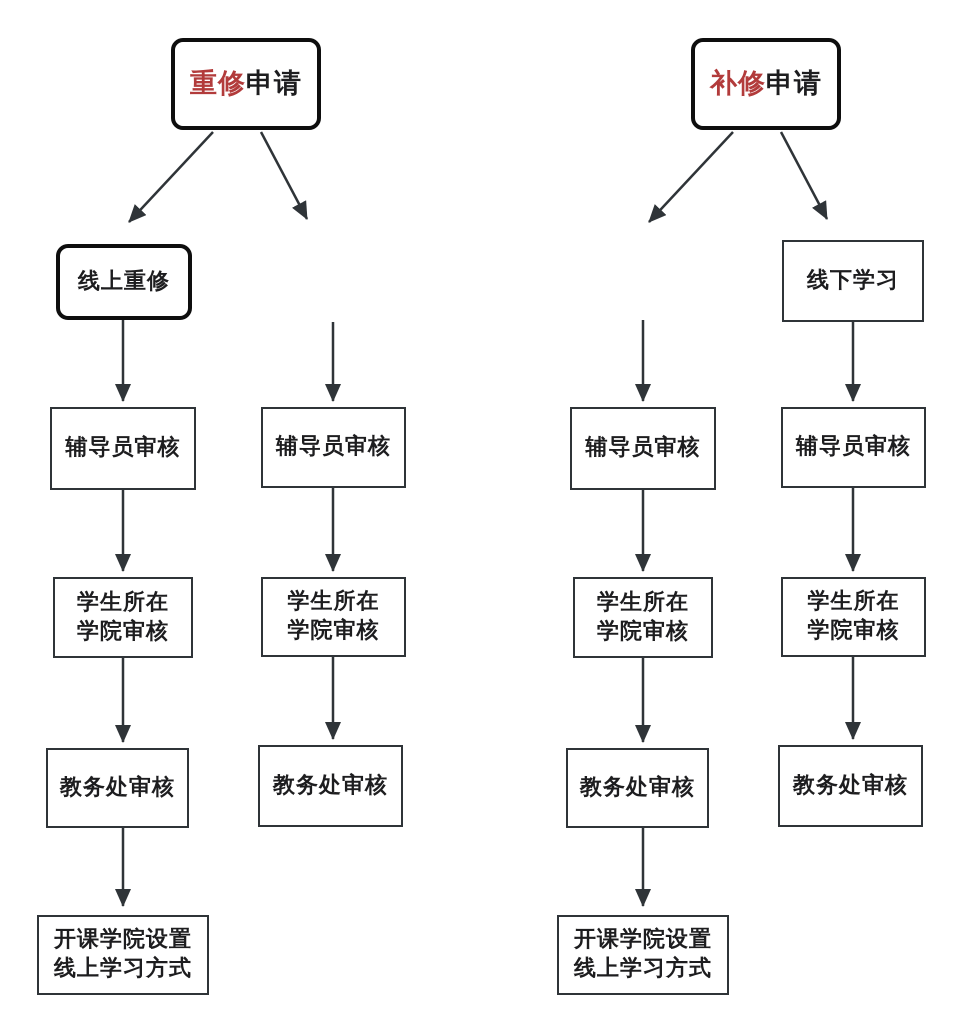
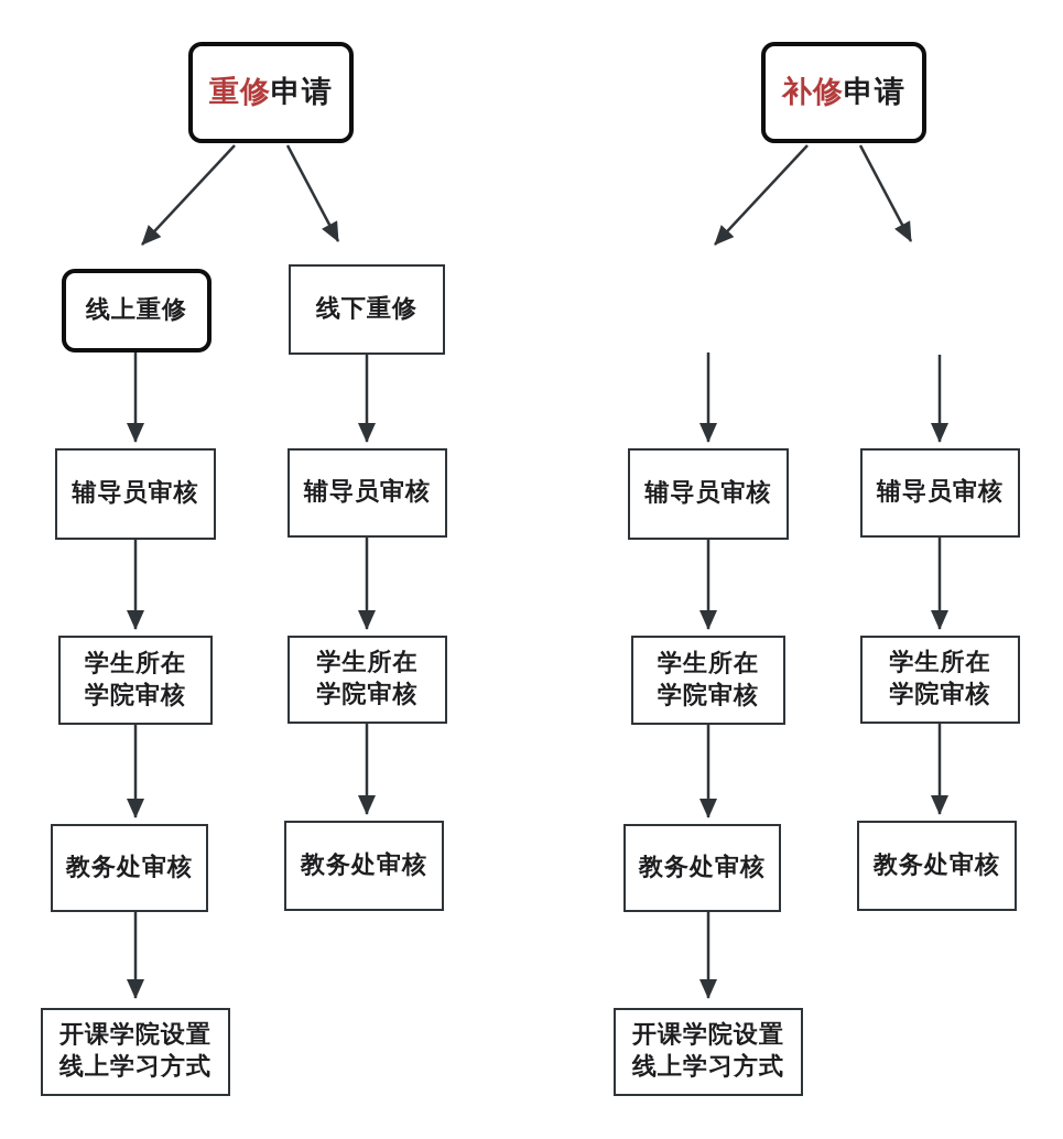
  重修
  申请
  线上重修
+ 线下重修
  辅导员审核
  学生所在
  学院审核
  教务处审核
  开课学院设置
  线上学习方式
  辅导员审核
  学生所在
  学院审核
  教务处审核
  补修
  申请
- 线下学习
  辅导员审核
  学生所在
  学院审核
  教务处审核
  开课学院设置
  线上学习方式
  辅导员审核
  学生所在
  学院审核
  教务处审核
